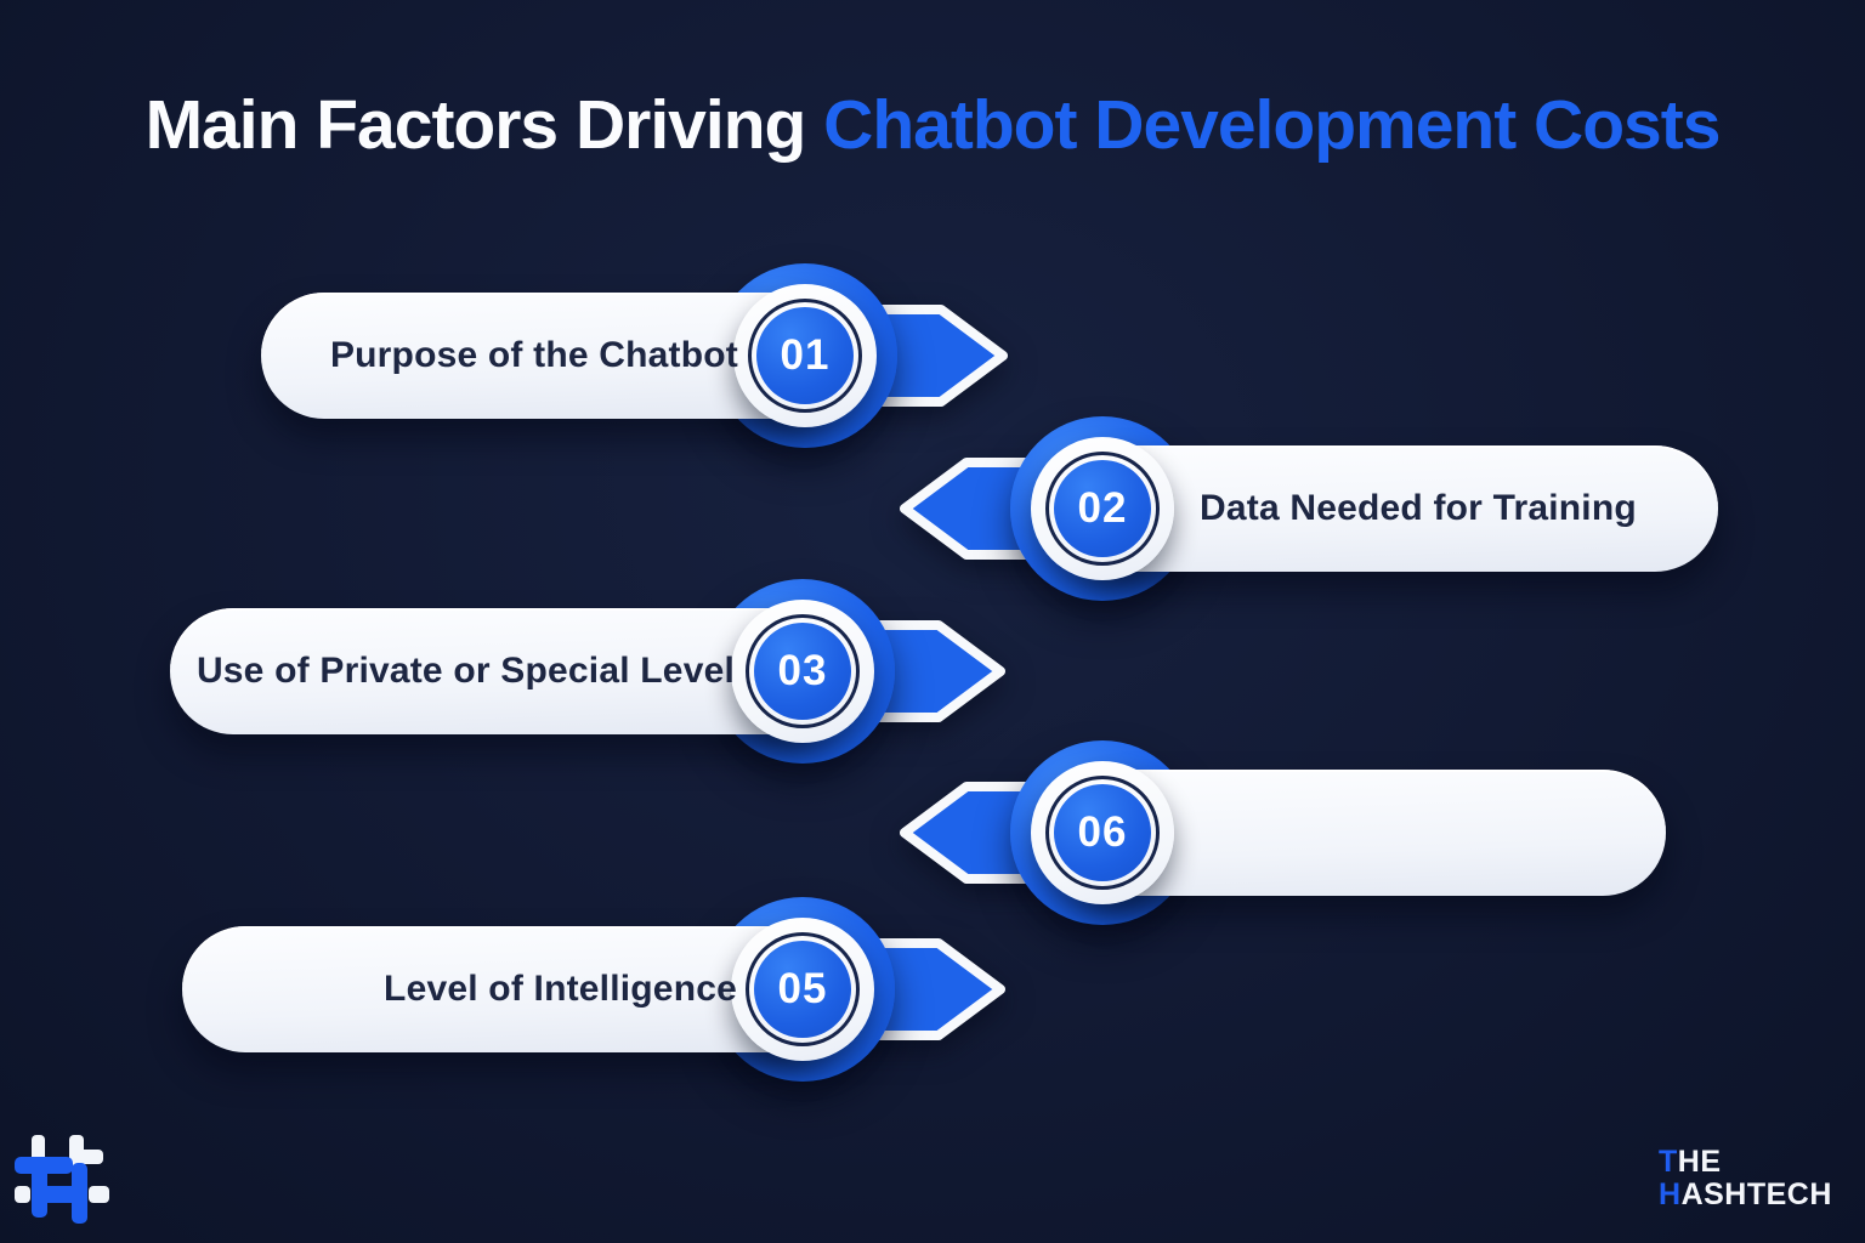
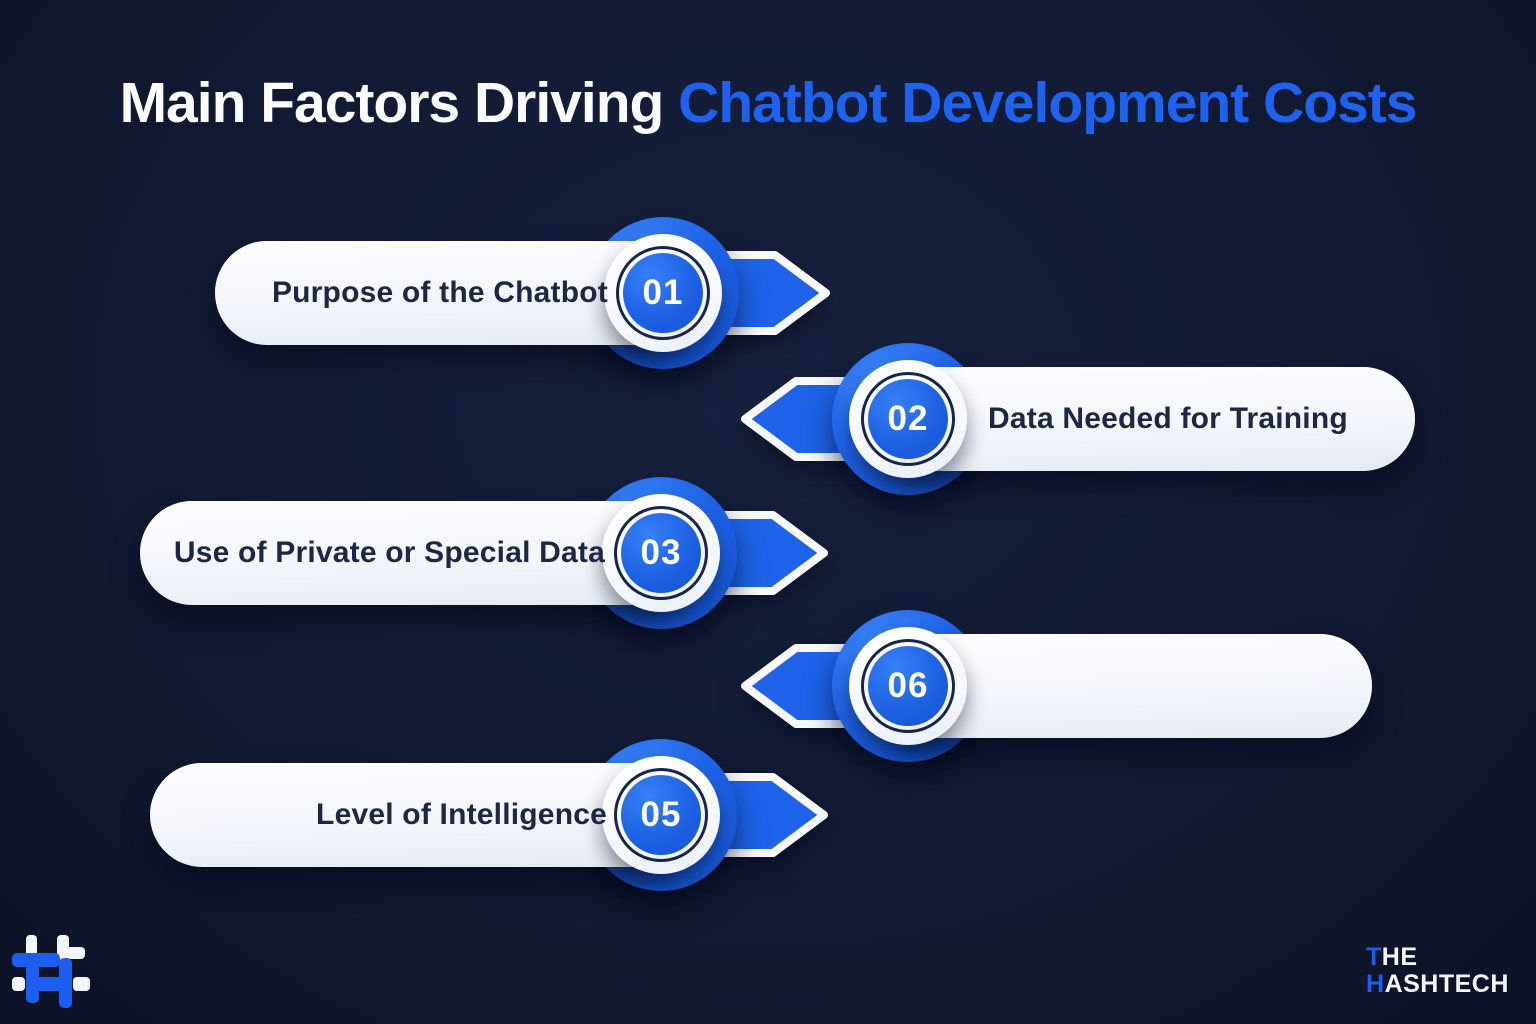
  Main Factors Driving Chatbot Development Costs
  01
  Purpose of the Chatbot
  02
  Data Needed for Training
  03
- Use of Private or Special Level
+ Use of Private or Special Data
  06
  05
  Level of Intelligence
  THE
  HASHTECH
